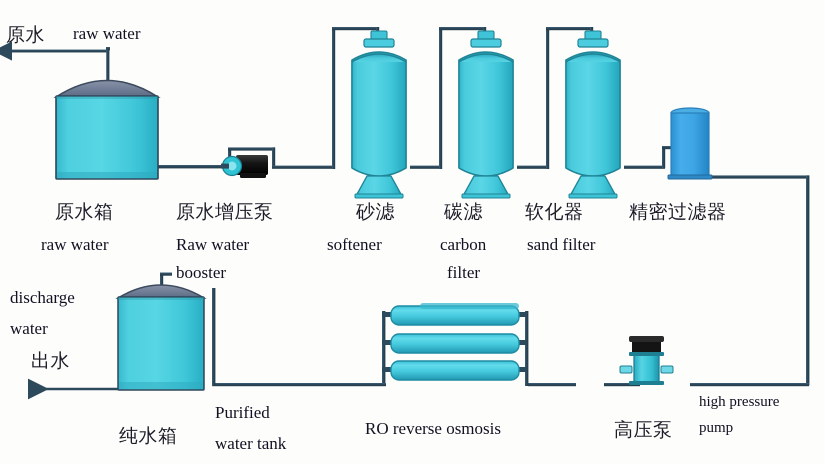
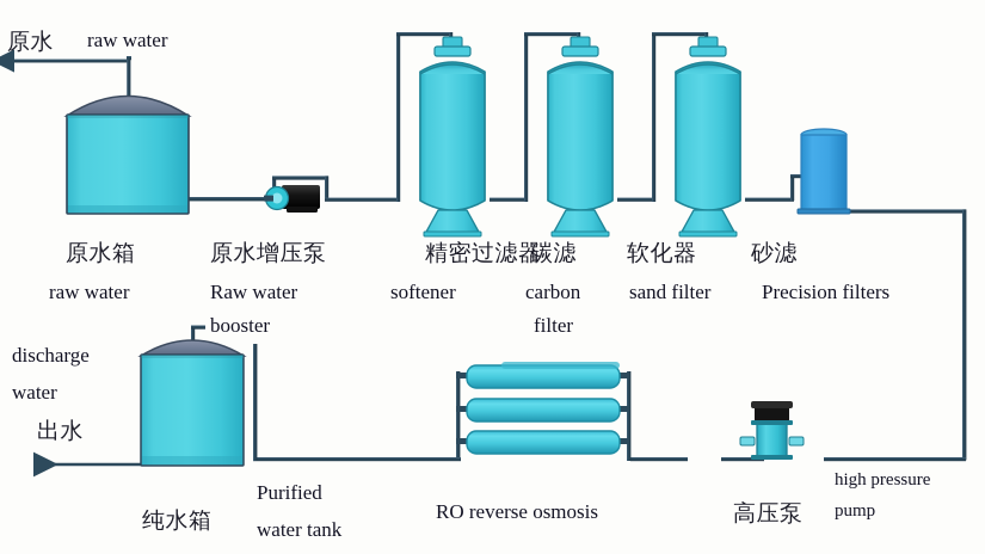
  原水
  raw water
  原水箱
  raw water
  原水增压泵
  Raw water
  booster
- 砂滤
+ 精密过滤器
  softener
  碳滤
  carbon
  filter
  软化器
  sand filter
- 精密过滤器
+ 砂滤
+ Precision filters
  discharge
  water
  出水
  纯水箱
  Purified
  water tank
  RO reverse osmosis
  高压泵
  high pressure
  pump
